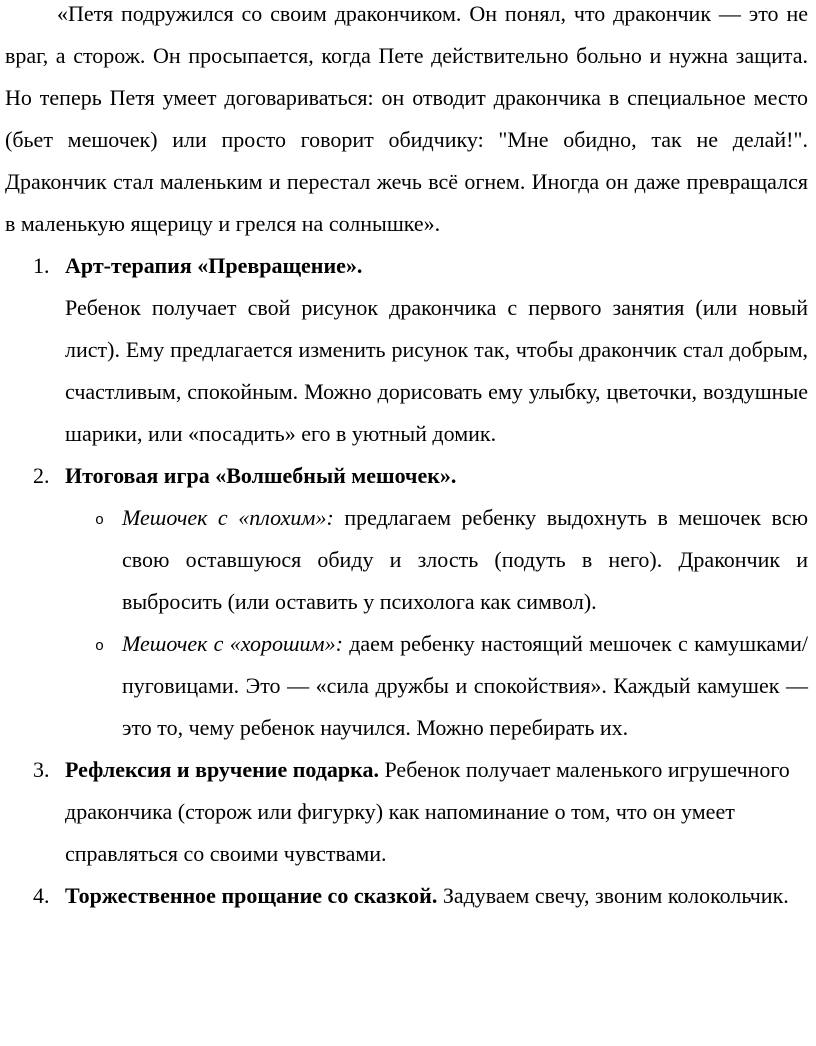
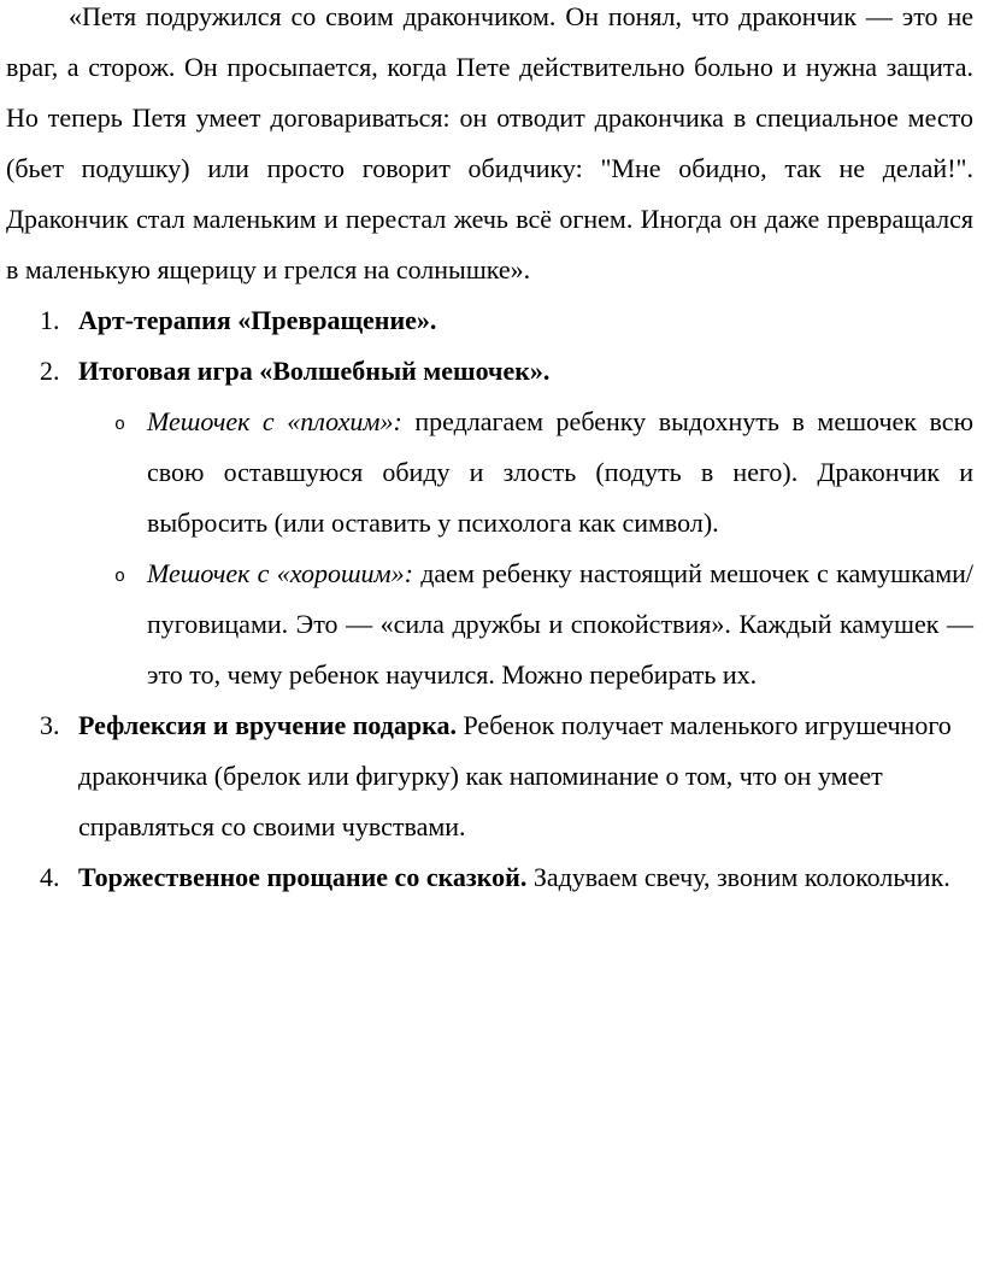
- «Петя подружился со своим дракончиком. Он понял, что дракончик — это не враг, а сторож. Он просыпается, когда Пете действительно больно и нужна защита. Но теперь Петя умеет договариваться: он отводит дракончика в специальное место (бьет мешочек) или просто говорит обидчику: "Мне обидно, так не делай!". Дракончик стал маленьким и перестал жечь всё огнем. Иногда он даже превращался в маленькую ящерицу и грелся на солнышке».
+ «Петя подружился со своим дракончиком. Он понял, что дракончик — это не враг, а сторож. Он просыпается, когда Пете действительно больно и нужна защита. Но теперь Петя умеет договариваться: он отводит дракончика в специальное место (бьет подушку) или просто говорит обидчику: "Мне обидно, так не делай!". Дракончик стал маленьким и перестал жечь всё огнем. Иногда он даже превращался в маленькую ящерицу и грелся на солнышке».
  1.
  Арт-терапия «Превращение».
- Ребенок получает свой рисунок дракончика с первого занятия (или новый лист). Ему предлагается изменить рисунок так, чтобы дракончик стал добрым, счастливым, спокойным. Можно дорисовать ему улыбку, цветочки, воздушные шарики, или «посадить» его в уютный домик.
  2.
  Итоговая игра «Волшебный мешочек».
  o
  Мешочек с «плохим»: предлагаем ребенку выдохнуть в мешочек всю свою оставшуюся обиду и злость (подуть в него). Дракончик и выбросить (или оставить у психолога как символ).
  o
  Мешочек с «хорошим»: даем ребенку настоящий мешочек с камушками/пуговицами. Это — «сила дружбы и спокойствия». Каждый камушек — это то, чему ребенок научился. Можно перебирать их.
  3.
- Рефлексия и вручение подарка. Ребенок получает маленького игрушечного дракончика (сторож или фигурку) как напоминание о том, что он умеет справляться со своими чувствами.
+ Рефлексия и вручение подарка. Ребенок получает маленького игрушечного дракончика (брелок или фигурку) как напоминание о том, что он умеет справляться со своими чувствами.
  4.
  Торжественное прощание со сказкой. Задуваем свечу, звоним колокольчик.
